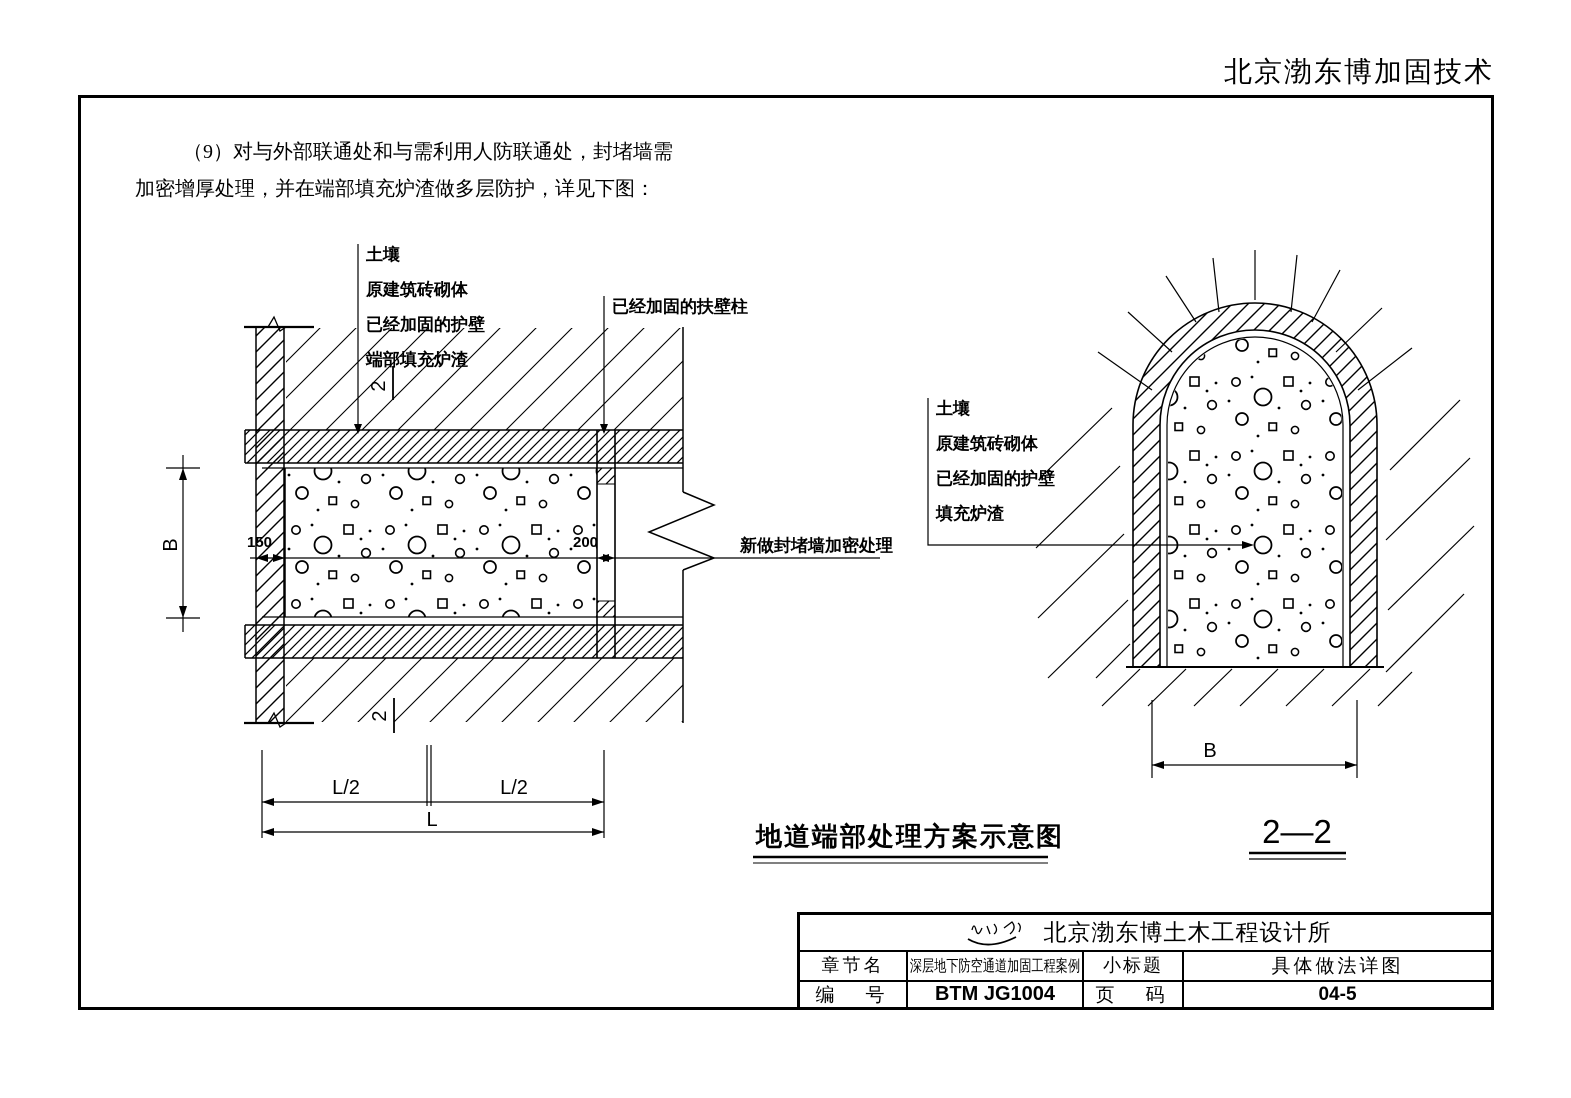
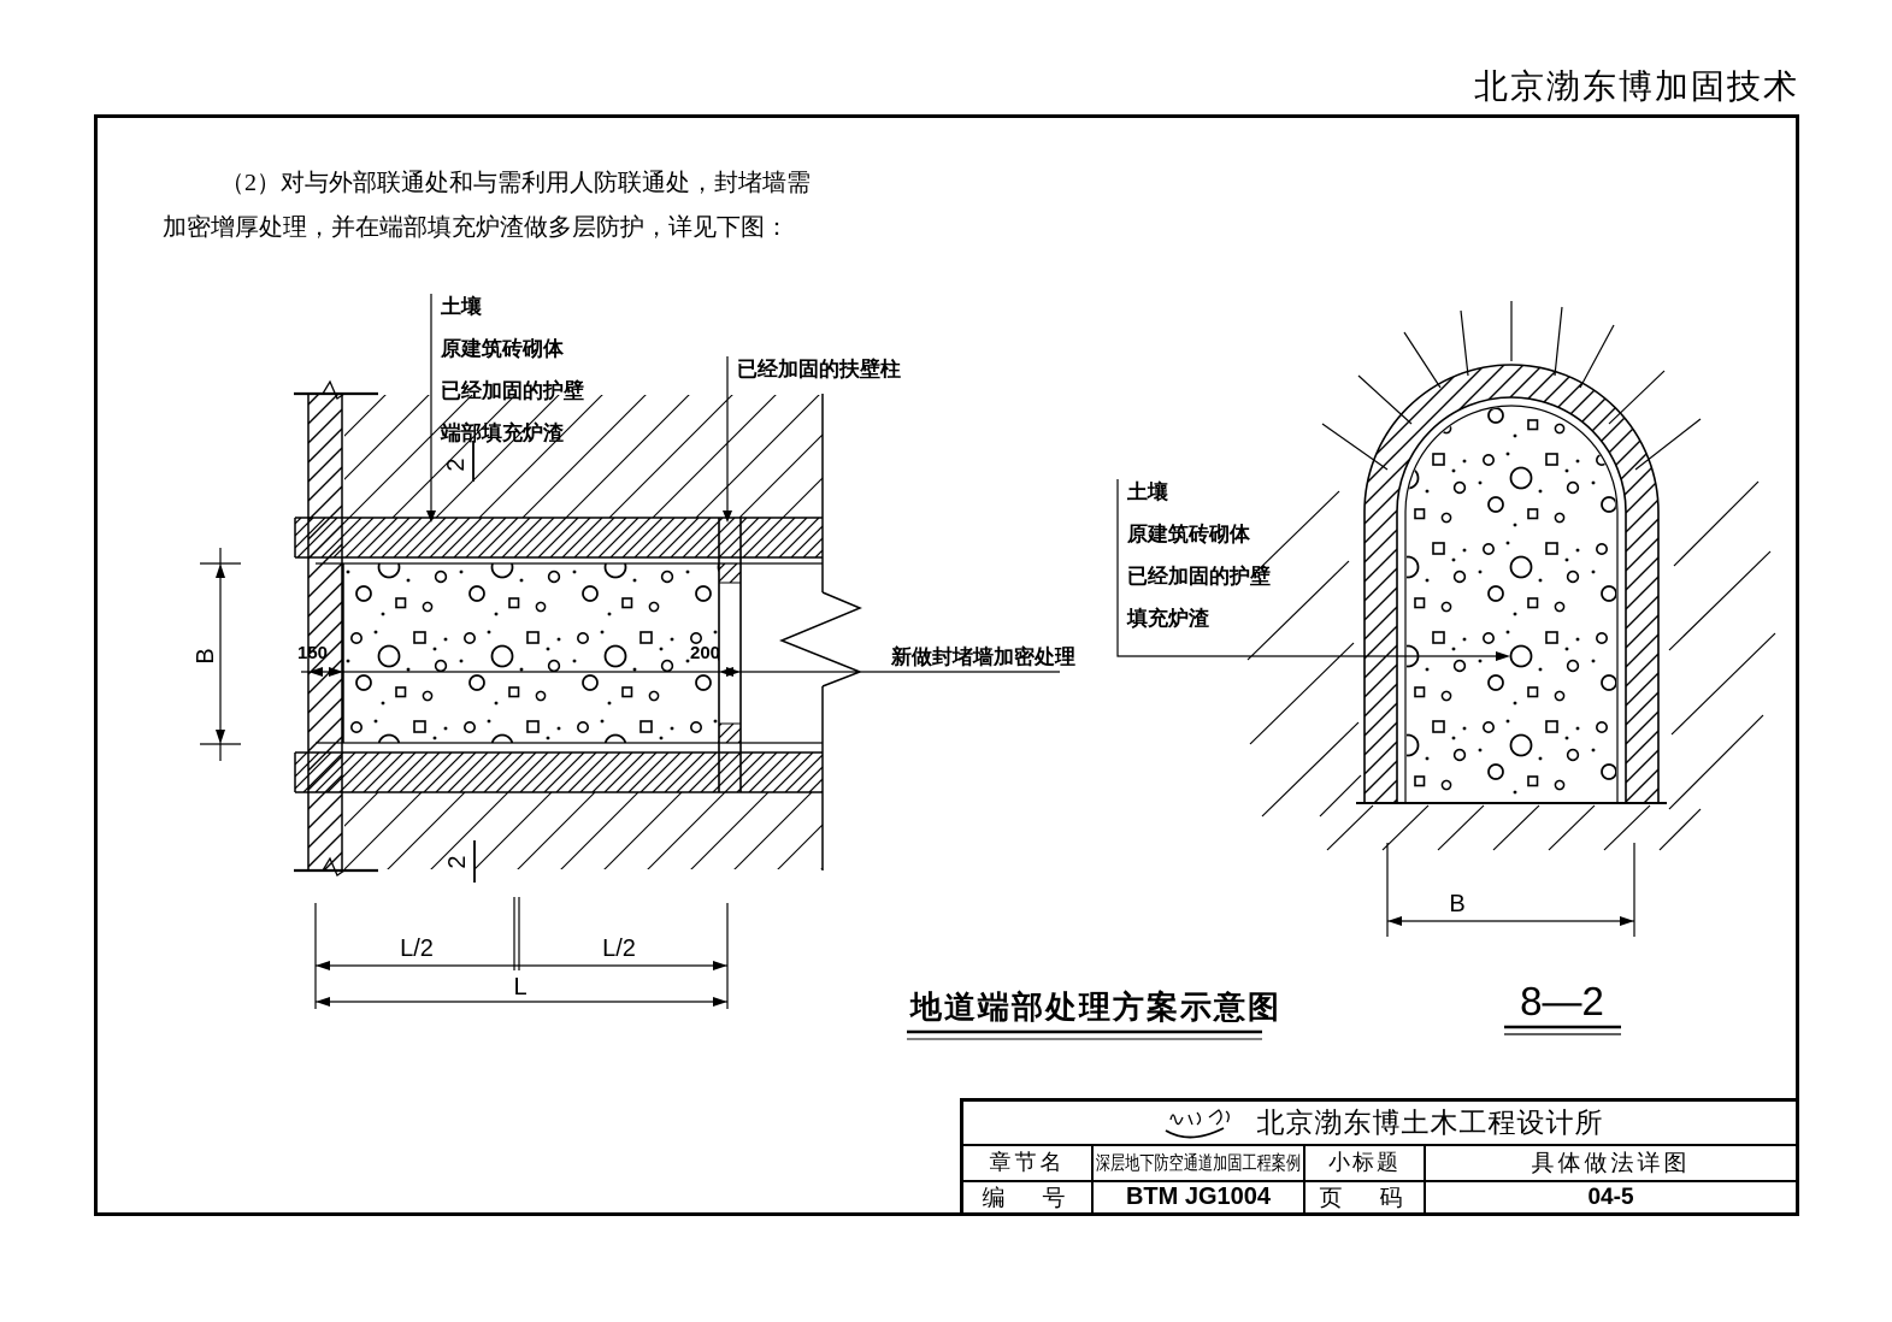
  北京渤东博加固技术
- （9）对与外部联通处和与需利用人防联通处，封堵墙需
+ （2）对与外部联通处和与需利用人防联通处，封堵墙需
  加密增厚处理，并在端部填充炉渣做多层防护，详见下图：
  L/2
  L/2
  L
  150
  200
  土壤
  原建筑砖砌体
  已经加固的护壁
  端部填充炉渣
  已经加固的扶壁柱
  新做封堵墙加密处理
  土壤
  原建筑砖砌体
  已经加固的护壁
  填充炉渣
  B
  地道端部处理方案示意图
- 2—2
+ 8—2
  北京渤东博土木工程设计所
  章节名
  深层地下防空通道加固工程案例
  小标题
  具体做法详图
  编 号
  BTM JG1004
  页 码
  04-5
